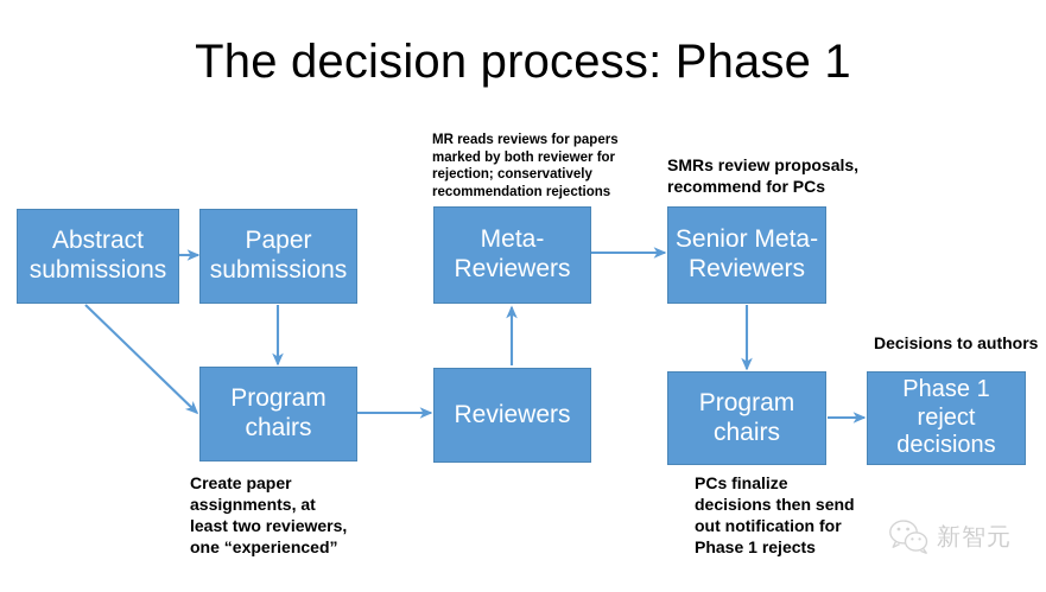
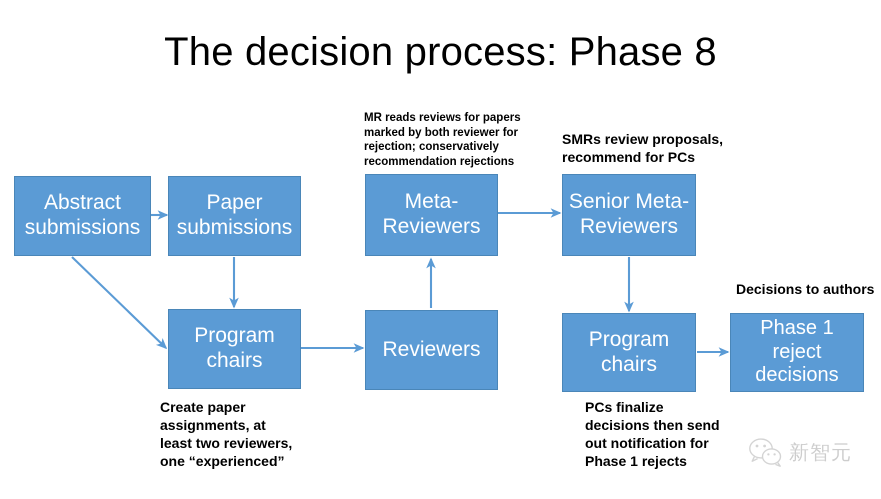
- The decision process: Phase 1
+ The decision process: Phase 8
  Abstract
  submissions
  Paper
  submissions
  Meta-
  Reviewers
  Senior Meta-
  Reviewers
  Program
  chairs
  Reviewers
  Program
  chairs
  Phase 1
  reject
  decisions
  MR reads reviews for papers
  marked by both reviewer for
  rejection; conservatively
  recommendation rejections
  SMRs review proposals,
  recommend for PCs
  Decisions to authors
  Create paper
  assignments, at
  least two reviewers,
  one “experienced”
  PCs finalize
  decisions then send
  out notification for
  Phase 1 rejects
  新智元
